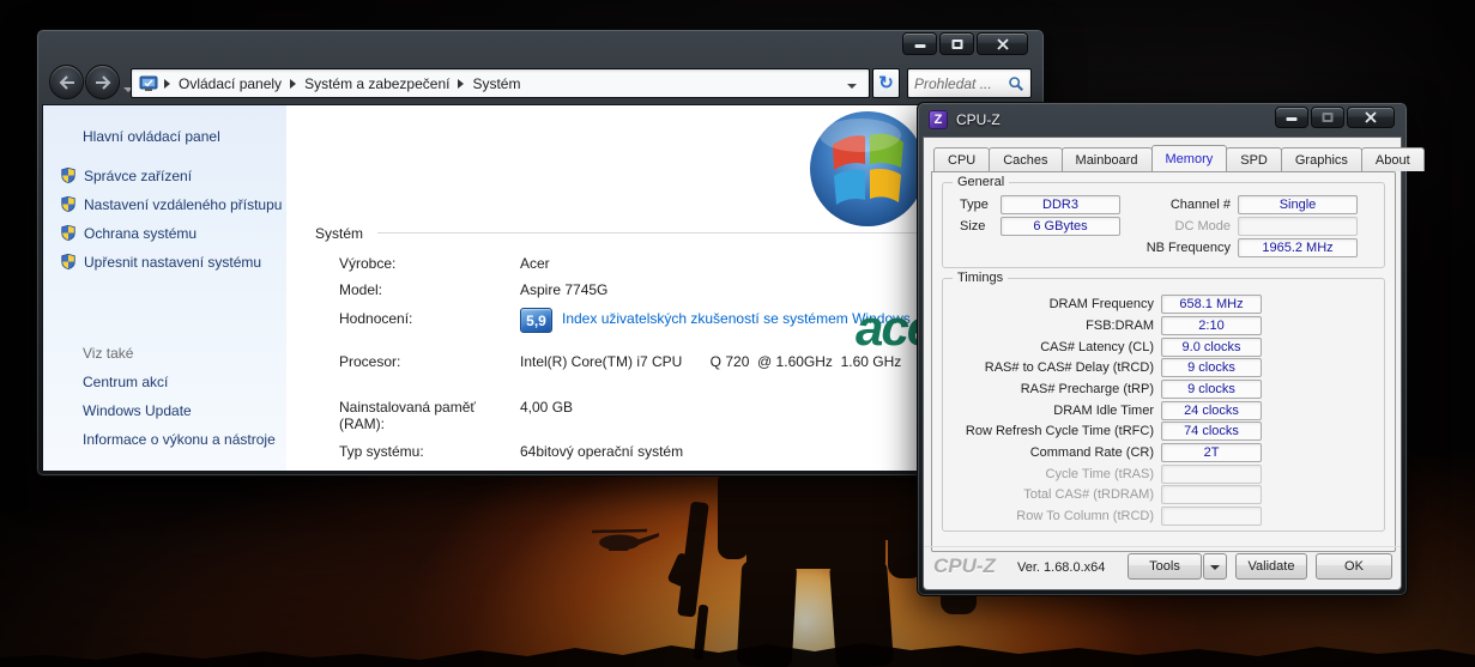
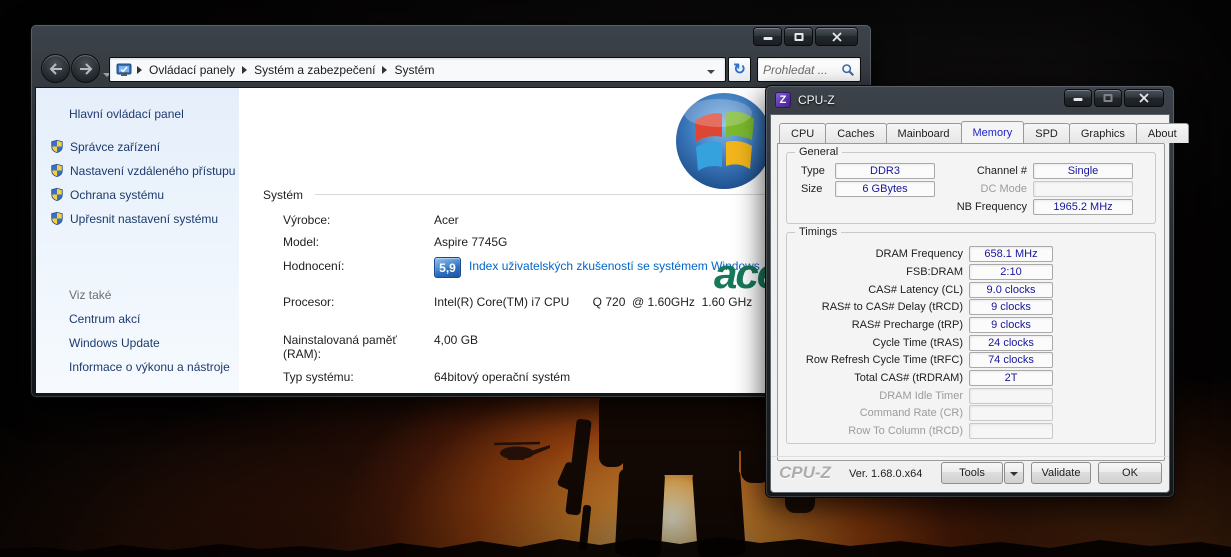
  Ovládací panely
  Systém a zabezpečení
  Systém
  ↻
  Prohledat ...
  Hlavní ovládací panel
  Správce zařízení
  Nastavení vzdáleného přístupu
  Ochrana systému
  Upřesnit nastavení systému
  Viz také
  Centrum akcí
  Windows Update
  Informace o výkonu a nástroje
  Systém
  Výrobce:
  Acer
  Model:
  Aspire 7745G
  Hodnocení:
  5,9
  Index uživatelských zkušeností se systémem Windows
  Procesor:
  Intel(R) Core(TM) i7 CPU Q 720 @ 1.60GHz 1.60 GHz
  Nainstalovaná paměť (RAM):
  4,00 GB
  Typ systému:
  64bitový operační systém
  Z
  CPU-Z
  CPU
  Caches
  Mainboard
  Memory
  SPD
  Graphics
  About
  General
  Type
  DDR3
  Size
  6 GBytes
  Channel #
  Single
  DC Mode
  NB Frequency
  1965.2 MHz
  Timings
  DRAM Frequency
  658.1 MHz
  FSB:DRAM
  2:10
  CAS# Latency (CL)
  9.0 clocks
  RAS# to CAS# Delay (tRCD)
  9 clocks
  RAS# Precharge (tRP)
  9 clocks
- DRAM Idle Timer
+ Cycle Time (tRAS)
  24 clocks
  Row Refresh Cycle Time (tRFC)
  74 clocks
- Command Rate (CR)
+ Total CAS# (tRDRAM)
  2T
- Cycle Time (tRAS)
+ DRAM Idle Timer
- Total CAS# (tRDRAM)
+ Command Rate (CR)
  Row To Column (tRCD)
  CPU-Z
  Ver. 1.68.0.x64
  Tools
  Validate
  OK
